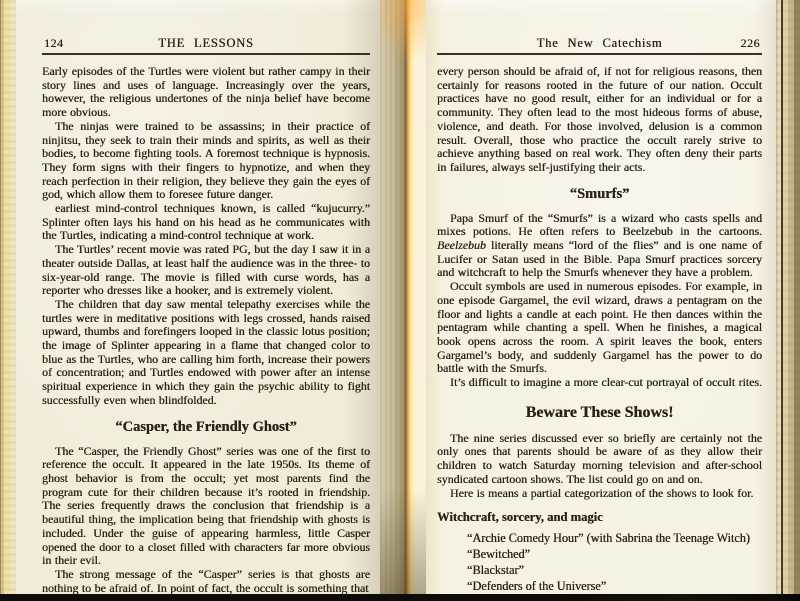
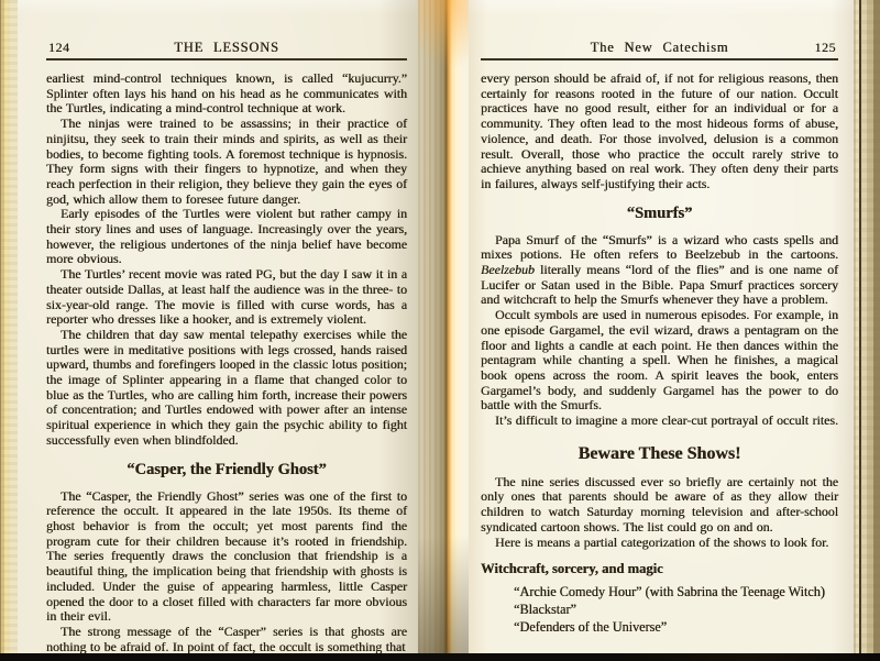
  124
  THE LESSONS
- Early episodes of the Turtles were violent but rather campy in their story lines and uses of language. Increasingly over the years, however, the religious undertones of the ninja belief have become more obvious.
+ earliest mind-control techniques known, is called “kujucurry.” Splinter often lays his hand on his head as he communicates with the Turtles, indicating a mind-control technique at work.
  The ninjas were trained to be assassins; in their practice of ninjitsu, they seek to train their minds and spirits, as well as their bodies, to become fighting tools. A foremost technique is hypnosis. They form signs with their fingers to hypnotize, and when they reach perfection in their religion, they believe they gain the eyes of god, which allow them to foresee future danger.
- earliest mind-control techniques known, is called “kujucurry.” Splinter often lays his hand on his head as he communicates with the Turtles, indicating a mind-control technique at work.
+ Early episodes of the Turtles were violent but rather campy in their story lines and uses of language. Increasingly over the years, however, the religious undertones of the ninja belief have become more obvious.
  The Turtles’ recent movie was rated PG, but the day I saw it in a theater outside Dallas, at least half the audience was in the three- to six-year-old range. The movie is filled with curse words, has a reporter who dresses like a hooker, and is extremely violent.
  The children that day saw mental telepathy exercises while the turtles were in meditative positions with legs crossed, hands raised upward, thumbs and forefingers looped in the classic lotus position; the image of Splinter appearing in a flame that changed color to blue as the Turtles, who are calling him forth, increase their powers of concentration; and Turtles endowed with power after an intense spiritual experience in which they gain the psychic ability to fight successfully even when blindfolded.
  “Casper, the Friendly Ghost”
  The “Casper, the Friendly Ghost” series was one of the first to reference the occult. It appeared in the late 1950s. Its theme of ghost behavior is from the occult; yet most parents find the program cute for their children because it’s rooted in friendship. The series frequently draws the conclusion that friendship is a beautiful thing, the implication being that friendship with ghosts is included. Under the guise of appearing harmless, little Casper opened the door to a closet filled with characters far more obvious in their evil.
  The strong message of the “Casper” series is that ghosts are nothing to be afraid of. In point of fact, the occult is something that
  The New Catechism
- 226
+ 125
  every person should be afraid of, if not for religious reasons, then certainly for reasons rooted in the future of our nation. Occult practices have no good result, either for an individual or for a community. They often lead to the most hideous forms of abuse, violence, and death. For those involved, delusion is a common result. Overall, those who practice the occult rarely strive to achieve anything based on real work. They often deny their parts in failures, always self-justifying their acts.
  “Smurfs”
  Papa Smurf of the “Smurfs” is a wizard who casts spells and mixes potions. He often refers to Beelzebub in the cartoons. Beelzebub literally means “lord of the flies” and is one name of Lucifer or Satan used in the Bible. Papa Smurf practices sorcery and witchcraft to help the Smurfs whenever they have a problem.
  Occult symbols are used in numerous episodes. For example, in one episode Gargamel, the evil wizard, draws a pentagram on the floor and lights a candle at each point. He then dances within the pentagram while chanting a spell. When he finishes, a magical book opens across the room. A spirit leaves the book, enters Gargamel’s body, and suddenly Gargamel has the power to do battle with the Smurfs.
  It’s difficult to imagine a more clear-cut portrayal of occult rites.
  Beware These Shows!
  The nine series discussed ever so briefly are certainly not the only ones that parents should be aware of as they allow their children to watch Saturday morning television and after-school syndicated cartoon shows. The list could go on and on.
  Here is means a partial categorization of the shows to look for.
  Witchcraft, sorcery, and magic
  “Archie Comedy Hour” (with Sabrina the Teenage Witch)
- “Bewitched”
  “Blackstar”
  “Defenders of the Universe”
